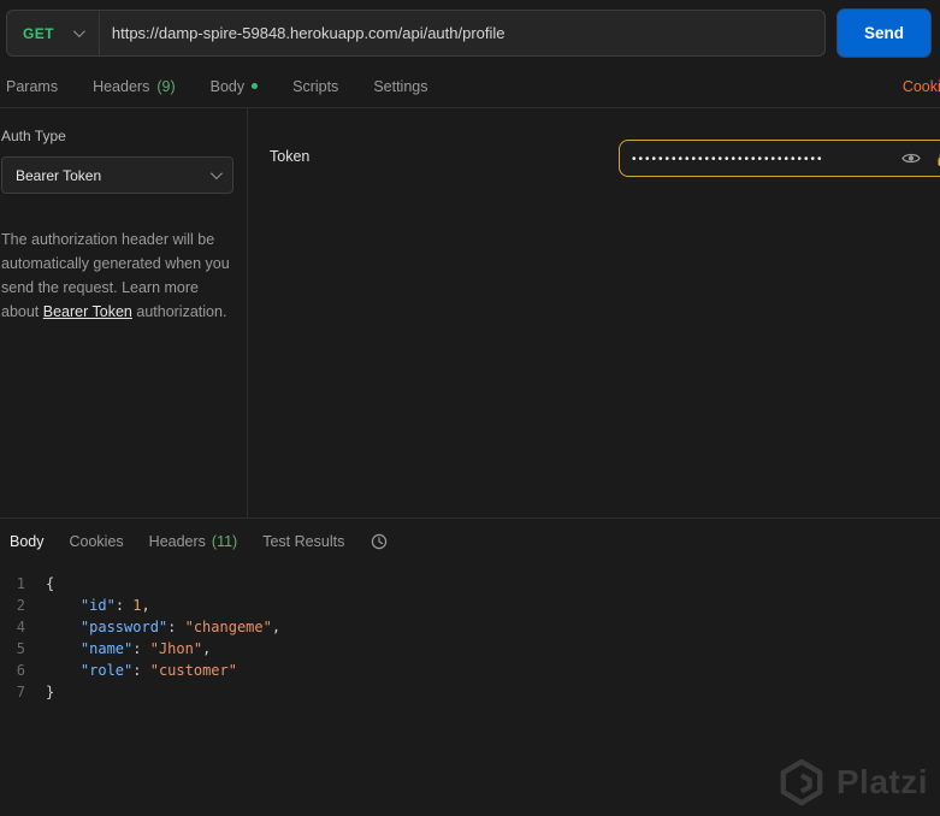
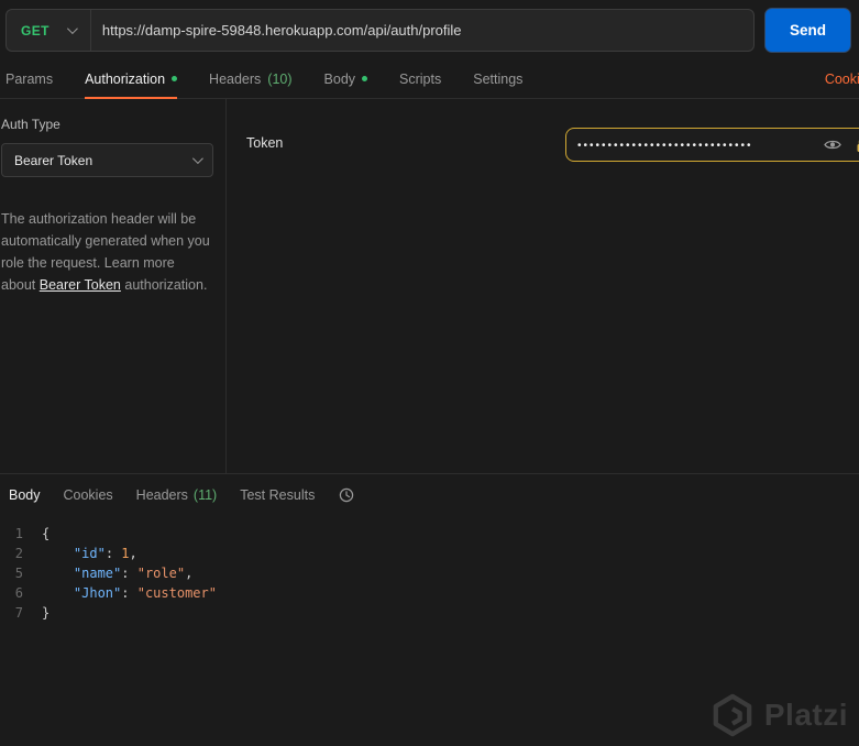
  GET
  https://damp-spire-59848.herokuapp.com/api/auth/profile
  Send
  Params
+ Authorization
  Headers
- (9)
+ (10)
  Body
  Scripts
  Settings
  Cooki
  Auth Type
  Bearer Token
- The authorization header will be automatically generated when you send the request. Learn more about Bearer Token authorization.
+ The authorization header will be automatically generated when you role the request. Learn more about Bearer Token authorization.
  Token
  •••••••••••••••••••••••••••••
  Body
  Cookies
  Headers
  (11)
  Test Results
  1
  {
  2
  "id": 1,
- 4
- "password": "changeme",
  5
- "name": "Jhon",
+ "name": "role",
  6
- "role": "customer"
+ "Jhon": "customer"
  7
  }
  Platzi
